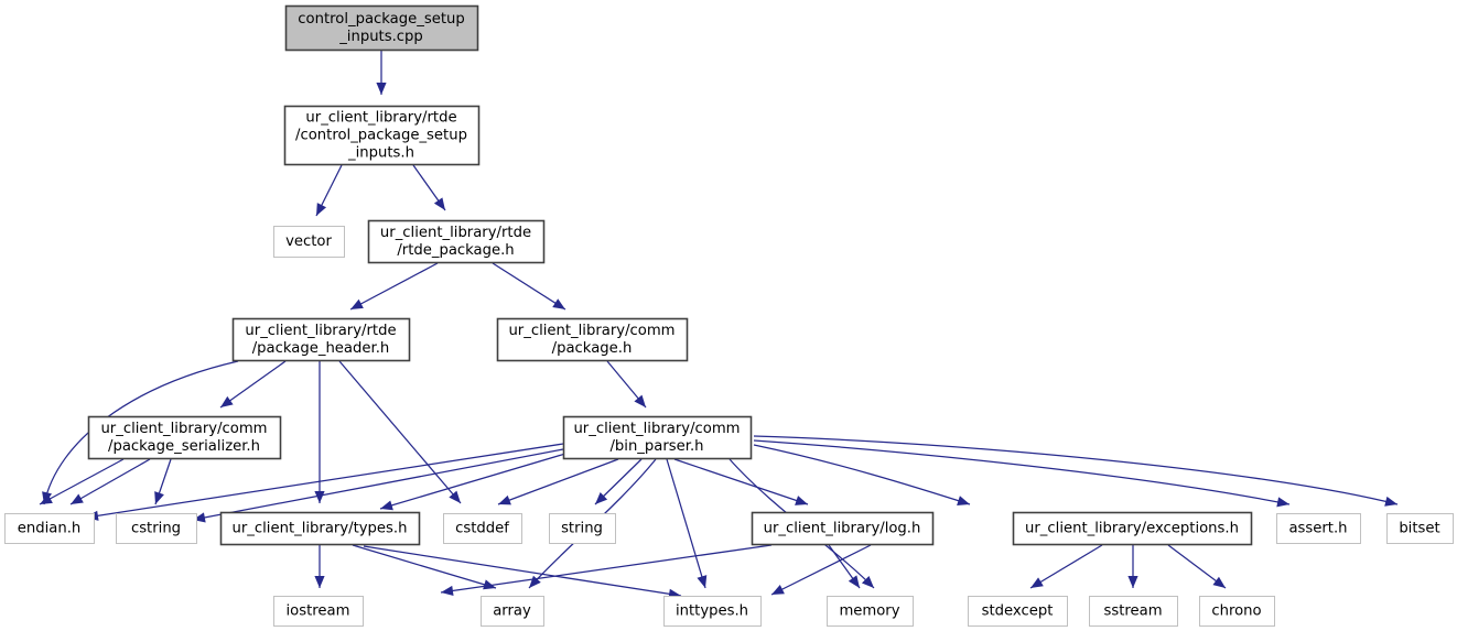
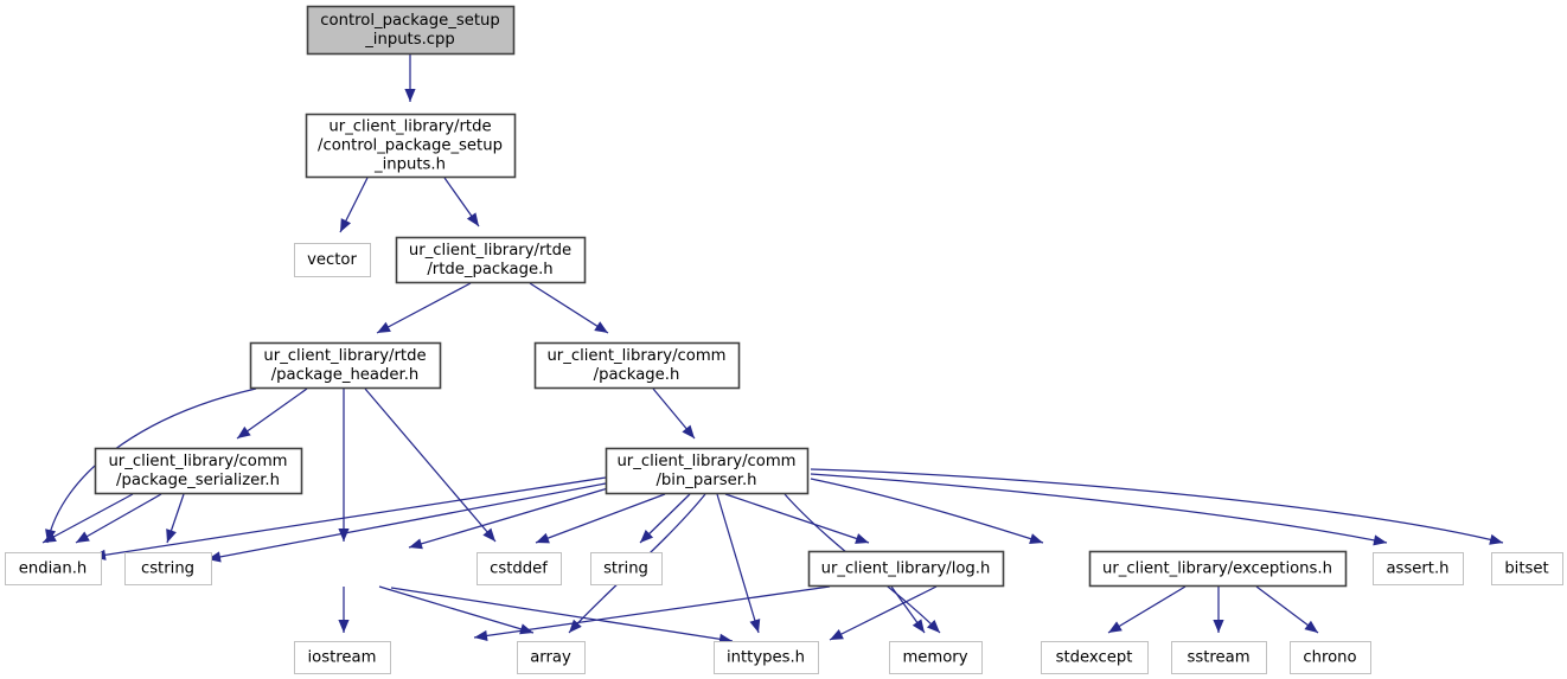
  control_package_setup
  _inputs.cpp
  ur_client_library/rtde
  /control_package_setup
  _inputs.h
  vector
  ur_client_library/rtde
  /rtde_package.h
  ur_client_library/rtde
  /package_header.h
  ur_client_library/comm
  /package.h
  ur_client_library/comm
  /package_serializer.h
  ur_client_library/comm
  /bin_parser.h
  endian.h
  cstring
- ur_client_library/types.h
  cstddef
  string
  ur_client_library/log.h
  ur_client_library/exceptions.h
  assert.h
  bitset
  iostream
  array
  inttypes.h
  memory
  stdexcept
  sstream
  chrono
